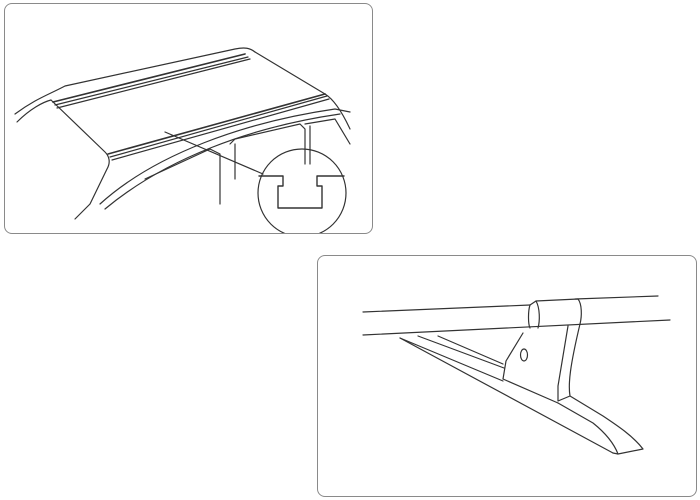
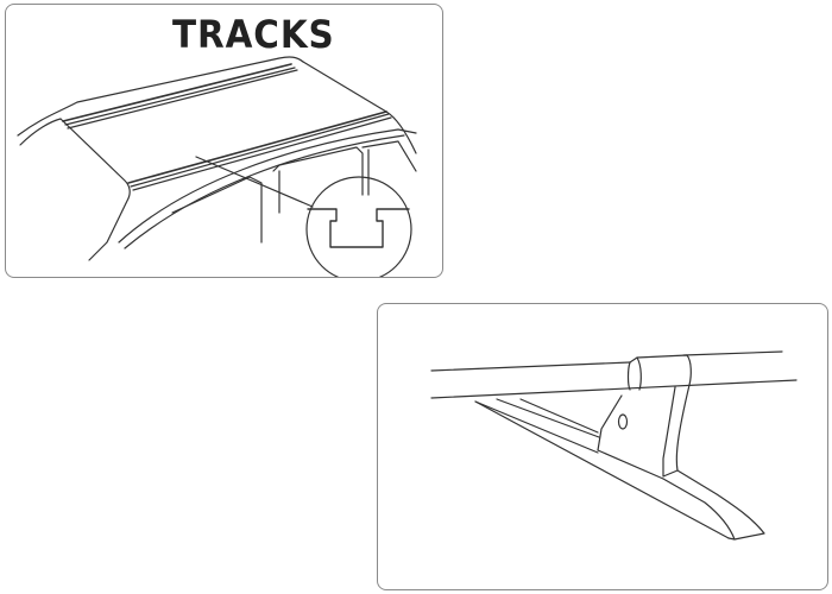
+ TRACKS
